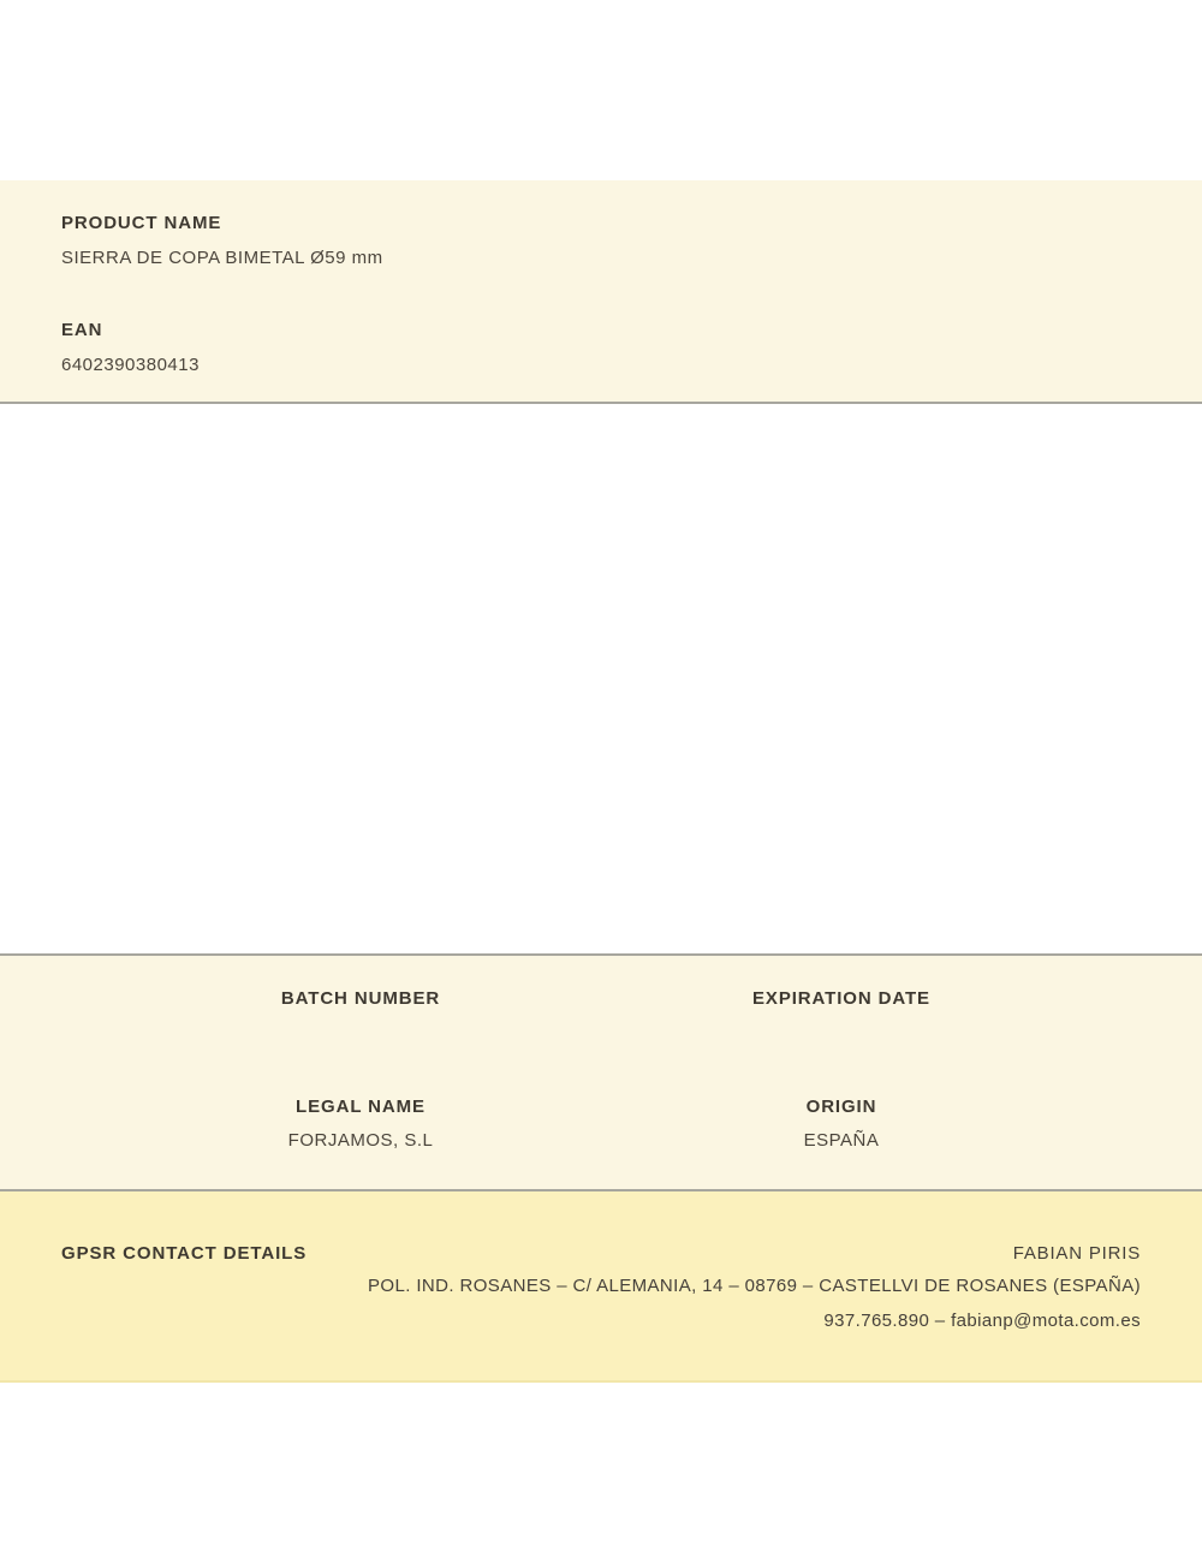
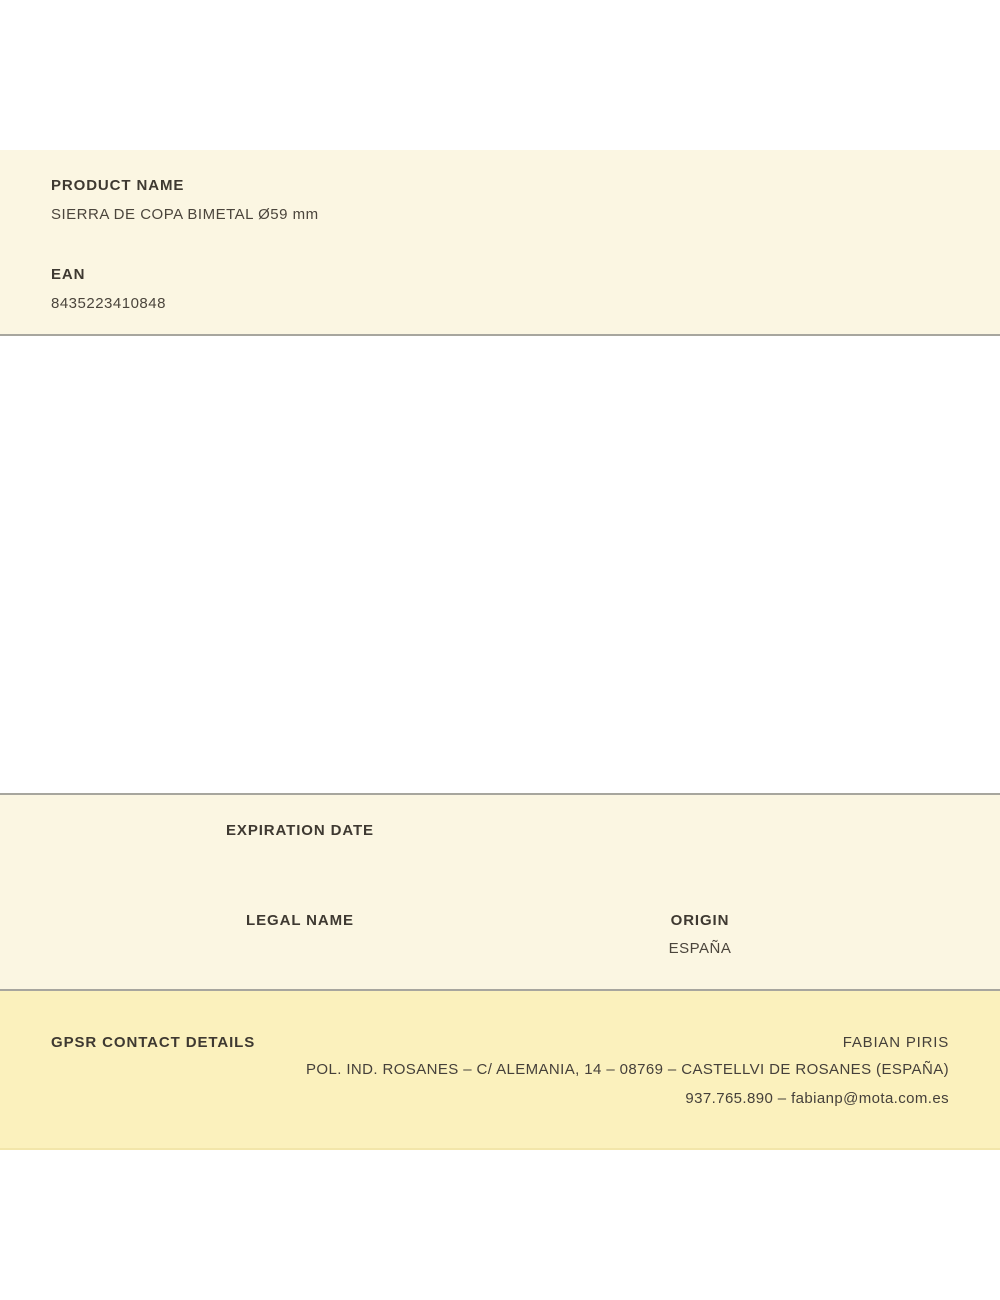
  PRODUCT NAME
  SIERRA DE COPA BIMETAL Ø59 mm
  EAN
- 6402390380413
+ 8435223410848
- BATCH NUMBER
  EXPIRATION DATE
  LEGAL NAME
- FORJAMOS, S.L
  ORIGIN
  ESPAÑA
  GPSR CONTACT DETAILS
  FABIAN PIRIS
  POL. IND. ROSANES – C/ ALEMANIA, 14 – 08769 – CASTELLVI DE ROSANES (ESPAÑA)
  937.765.890 – fabianp@mota.com.es
